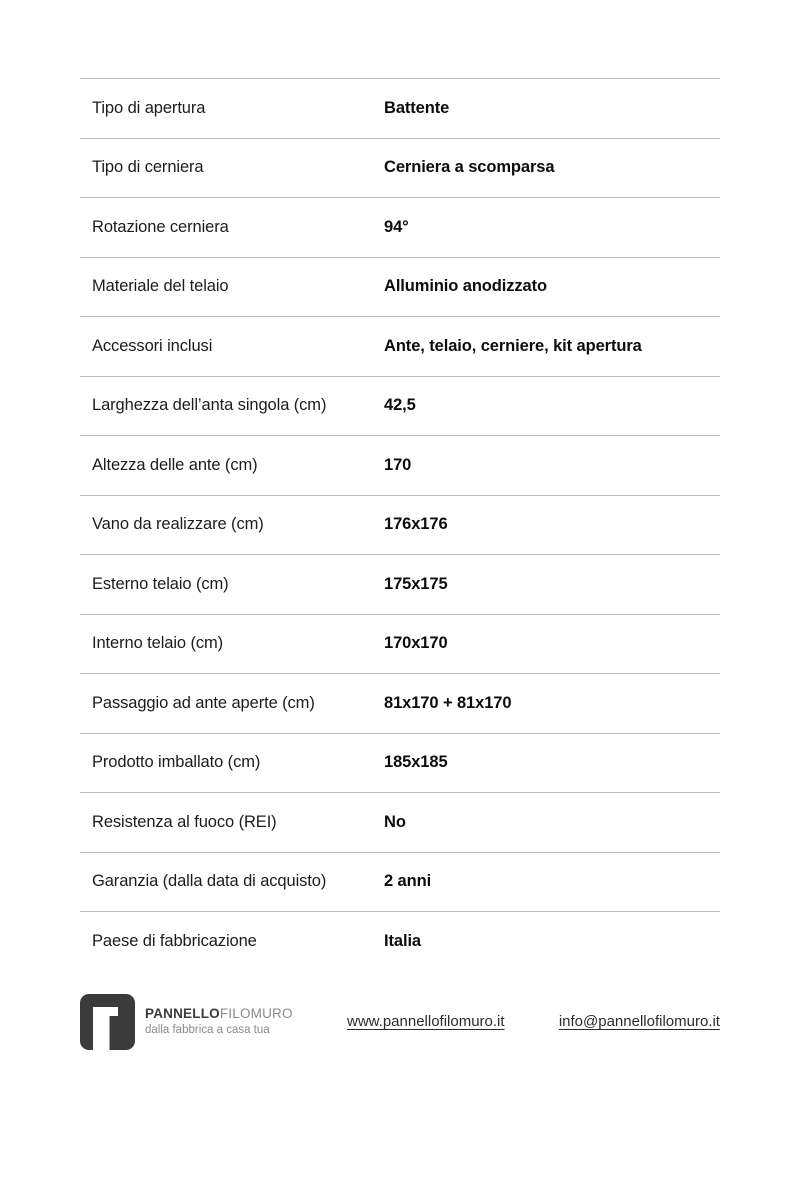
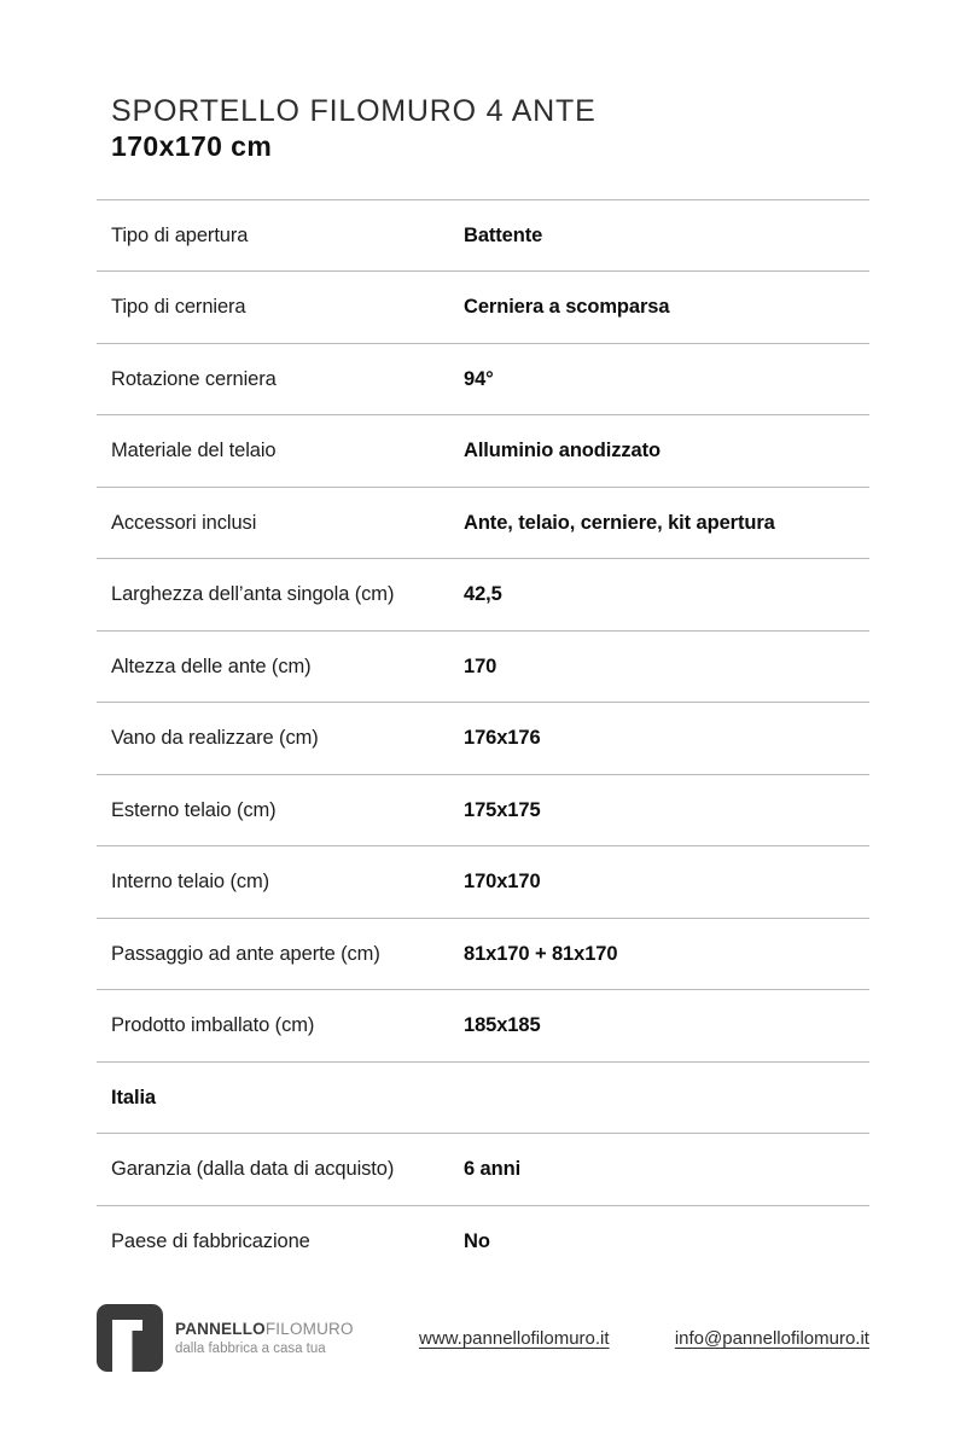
+ SPORTELLO FILOMURO 4 ANTE
+ 170x170 cm
  Tipo di apertura
  Battente
  Tipo di cerniera
  Cerniera a scomparsa
  Rotazione cerniera
  94°
  Materiale del telaio
  Alluminio anodizzato
  Accessori inclusi
  Ante, telaio, cerniere, kit apertura
  Larghezza dell’anta singola (cm)
  42,5
  Altezza delle ante (cm)
  170
  Vano da realizzare (cm)
  176x176
  Esterno telaio (cm)
  175x175
  Interno telaio (cm)
  170x170
  Passaggio ad ante aperte (cm)
  81x170 + 81x170
  Prodotto imballato (cm)
  185x185
- Resistenza al fuoco (REI)
- No
+ Italia
  Garanzia (dalla data di acquisto)
- 2 anni
+ 6 anni
  Paese di fabbricazione
- Italia
+ No
  PANNELLOFILOMURO
  dalla fabbrica a casa tua
  www.pannellofilomuro.it
  info@pannellofilomuro.it
